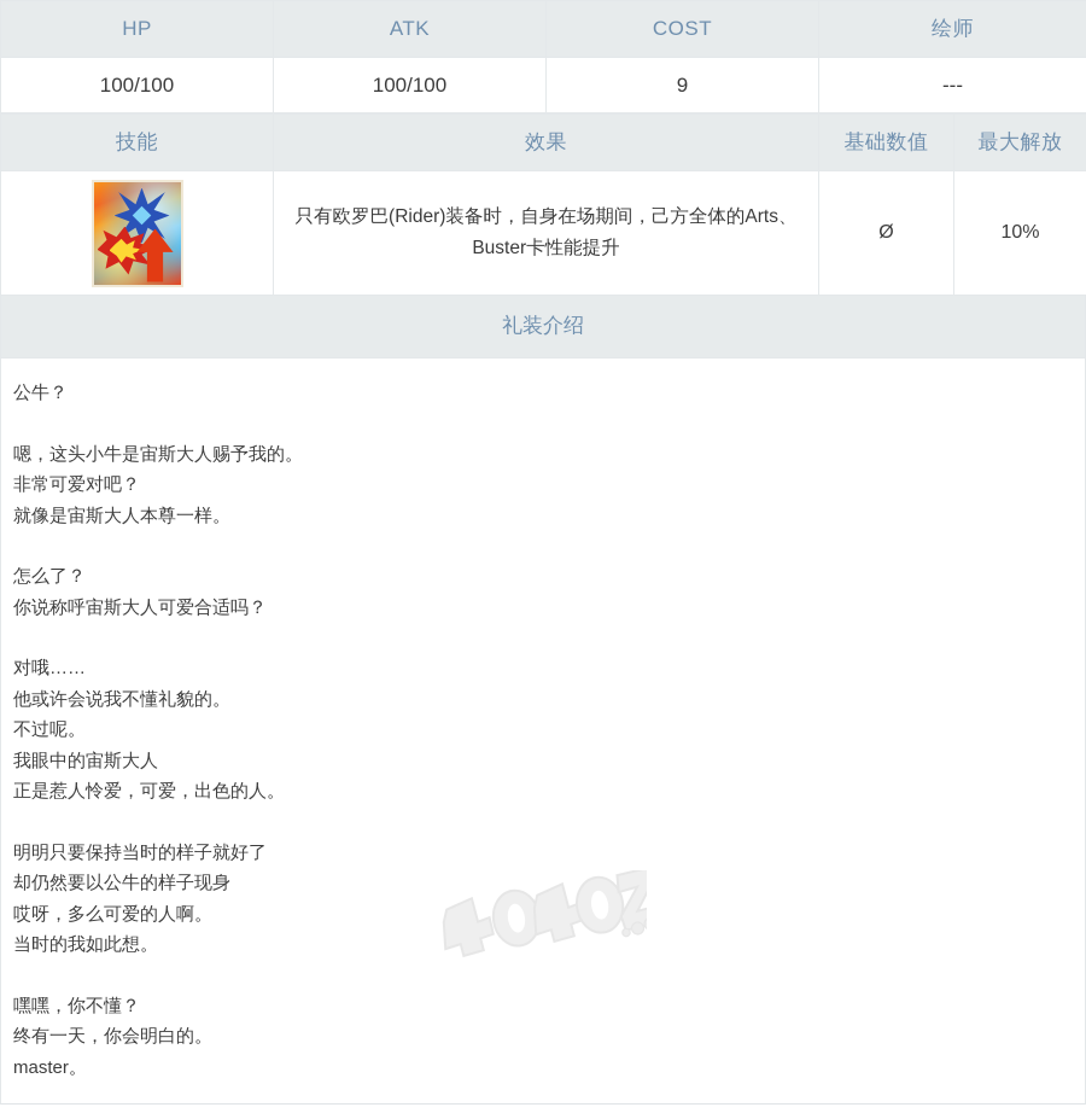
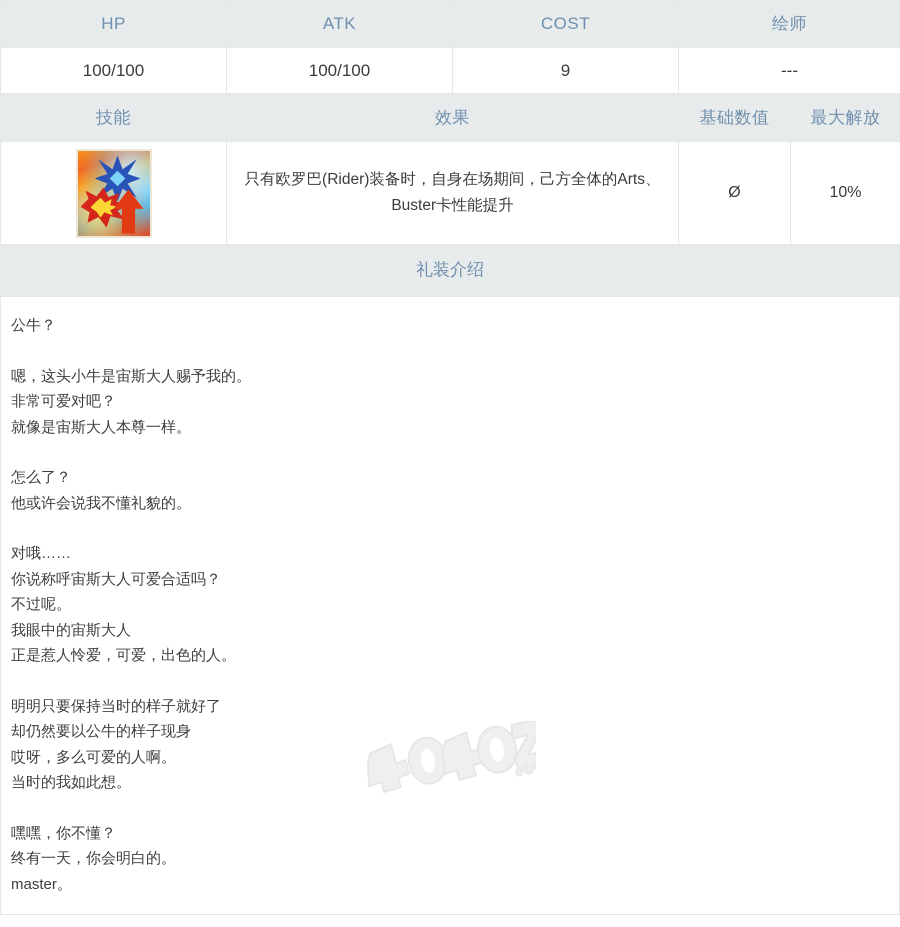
  HP	ATK	COST	绘师
  100/100	100/100	9	---
  技能	效果	基础数值	最大解放
  	只有欧罗巴(Rider)装备时，自身在场期间，己方全体的Arts、Buster卡性能提升	Ø	10%
  礼装介绍
  公牛？
  嗯，这头小牛是宙斯大人赐予我的。
  非常可爱对吧？
  就像是宙斯大人本尊一样。
  怎么了？
- 你说称呼宙斯大人可爱合适吗？
+ 他或许会说我不懂礼貌的。
  对哦……
- 他或许会说我不懂礼貌的。
+ 你说称呼宙斯大人可爱合适吗？
  不过呢。
  我眼中的宙斯大人
  正是惹人怜爱，可爱，出色的人。
  明明只要保持当时的样子就好了
  却仍然要以公牛的样子现身
  哎呀，多么可爱的人啊。
  当时的我如此想。
  嘿嘿，你不懂？
  终有一天，你会明白的。
  master。
